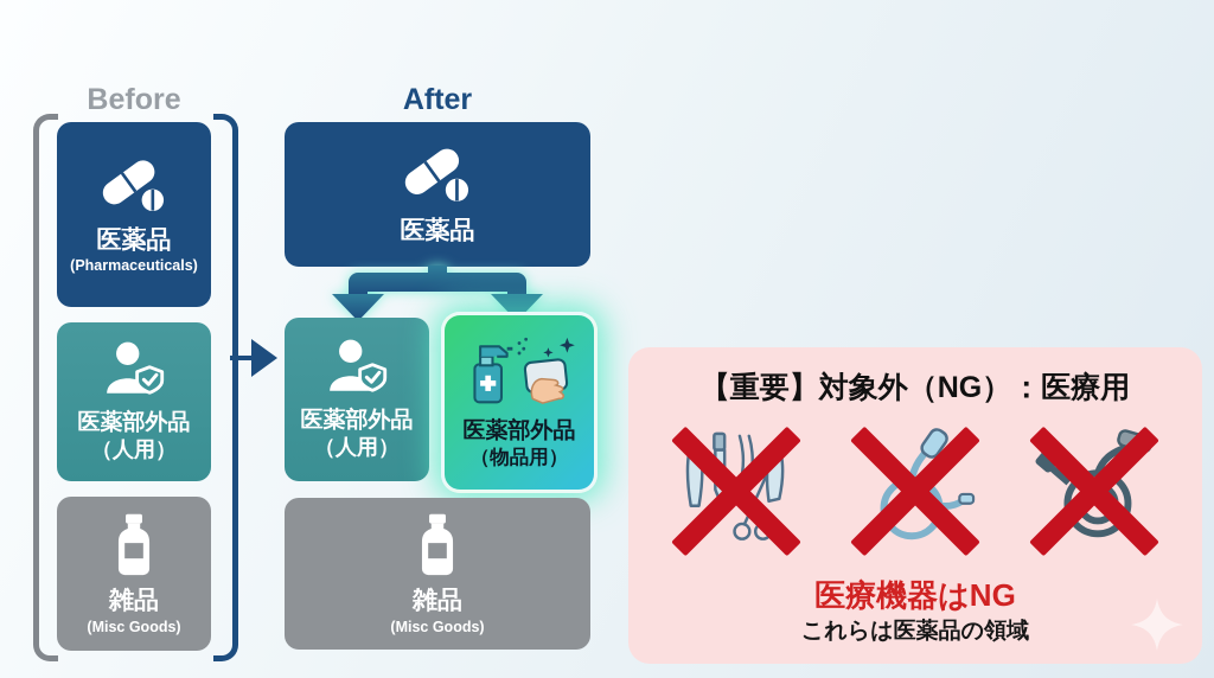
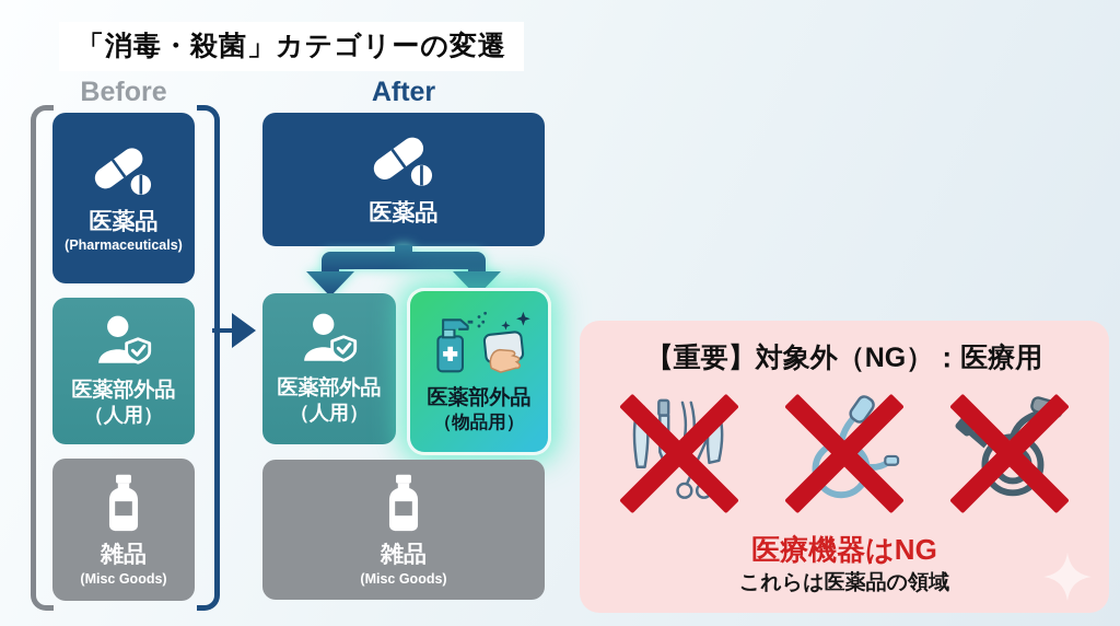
+ 「消毒・殺菌」カテゴリーの変遷
  Before
  After
  医薬品
  (Pharmaceuticals)
  医薬部外品
  （人用）
  雑品
  (Misc Goods)
  医薬品
  医薬部外品
  （人用）
  医薬部外品
  （物品用）
  雑品
  (Misc Goods)
  【重要】対象外（NG）：医療用
  医療機器はNG
  これらは医薬品の領域
